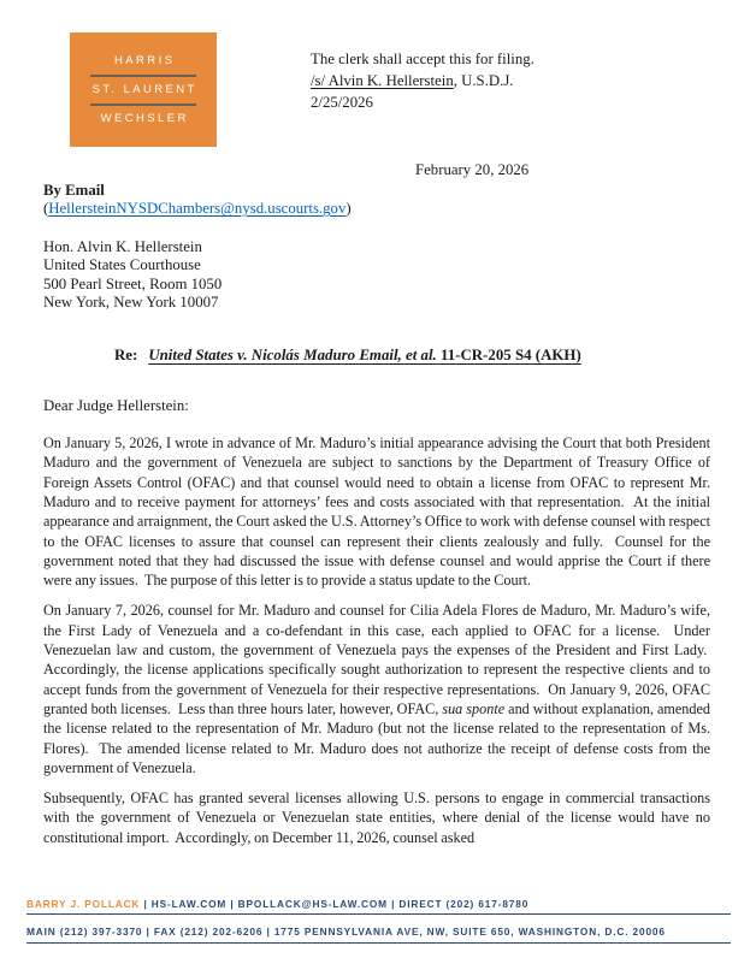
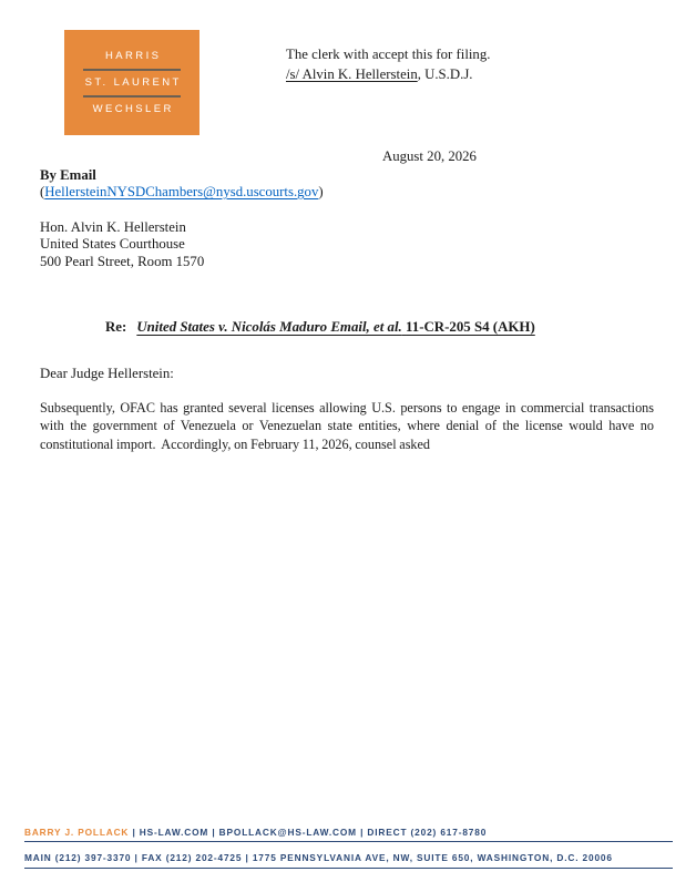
  HARRIS
  ST. LAURENT
  WECHSLER
- The clerk shall accept this for filing.
+ The clerk with accept this for filing.
  /s/ Alvin K. Hellerstein, U.S.D.J.
- 2/25/2026
- February 20, 2026
+ August 20, 2026
  By Email
  (HellersteinNYSDChambers@nysd.uscourts.gov)
  Hon. Alvin K. Hellerstein
  United States Courthouse
- 500 Pearl Street, Room 1050
+ 500 Pearl Street, Room 1570
- New York, New York 10007
  Re: United States v. Nicolás Maduro Email, et al. 11-CR-205 S4 (AKH)
  Dear Judge Hellerstein:
- On January 5, 2026, I wrote in advance of Mr. Maduro’s initial appearance advising the Court that both President Maduro and the government of Venezuela are subject to sanctions by the Department of Treasury Office of Foreign Assets Control (OFAC) and that counsel would need to obtain a license from OFAC to represent Mr. Maduro and to receive payment for attorneys’ fees and costs associated with that representation. At the initial appearance and arraignment, the Court asked the U.S. Attorney’s Office to work with defense counsel with respect to the OFAC licenses to assure that counsel can represent their clients zealously and fully. Counsel for the government noted that they had discussed the issue with defense counsel and would apprise the Court if there were any issues. The purpose of this letter is to provide a status update to the Court.
- On January 7, 2026, counsel for Mr. Maduro and counsel for Cilia Adela Flores de Maduro, Mr. Maduro’s wife, the First Lady of Venezuela and a co-defendant in this case, each applied to OFAC for a license. Under Venezuelan law and custom, the government of Venezuela pays the expenses of the President and First Lady. Accordingly, the license applications specifically sought authorization to represent the respective clients and to accept funds from the government of Venezuela for their respective representations. On January 9, 2026, OFAC granted both licenses. Less than three hours later, however, OFAC, sua sponte and without explanation, amended the license related to the representation of Mr. Maduro (but not the license related to the representation of Ms. Flores). The amended license related to Mr. Maduro does not authorize the receipt of defense costs from the government of Venezuela.
- Subsequently, OFAC has granted several licenses allowing U.S. persons to engage in commercial transactions with the government of Venezuela or Venezuelan state entities, where denial of the license would have no constitutional import. Accordingly, on December 11, 2026, counsel asked
+ Subsequently, OFAC has granted several licenses allowing U.S. persons to engage in commercial transactions with the government of Venezuela or Venezuelan state entities, where denial of the license would have no constitutional import. Accordingly, on February 11, 2026, counsel asked
  BARRY J. POLLACK | HS-LAW.COM | BPOLLACK@HS-LAW.COM | DIRECT (202) 617-8780
- MAIN (212) 397-3370 | FAX (212) 202-6206 | 1775 PENNSYLVANIA AVE, NW, SUITE 650, WASHINGTON, D.C. 20006
+ MAIN (212) 397-3370 | FAX (212) 202-4725 | 1775 PENNSYLVANIA AVE, NW, SUITE 650, WASHINGTON, D.C. 20006
